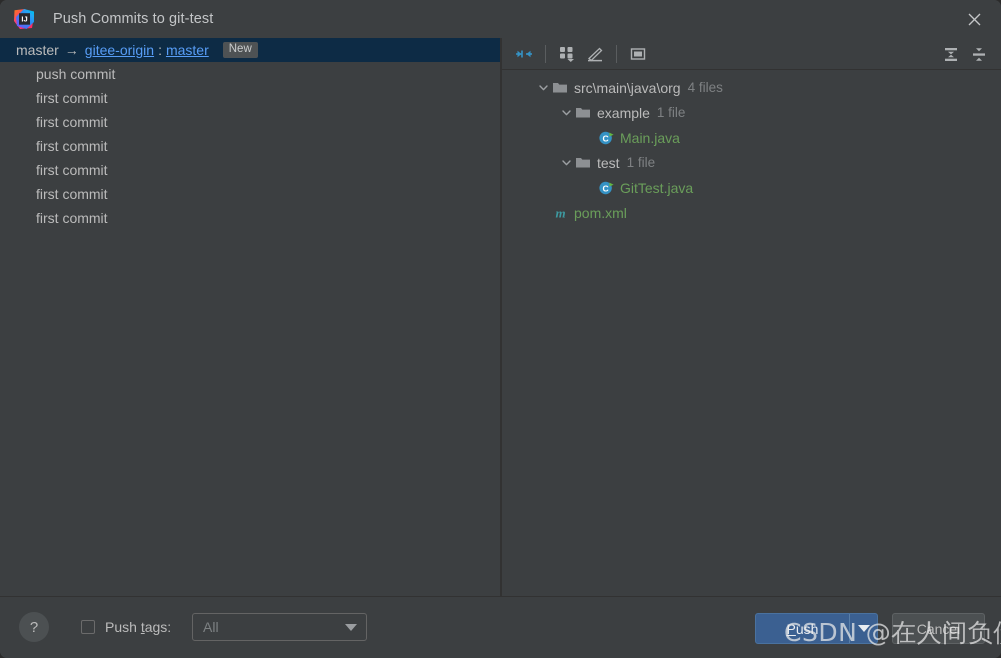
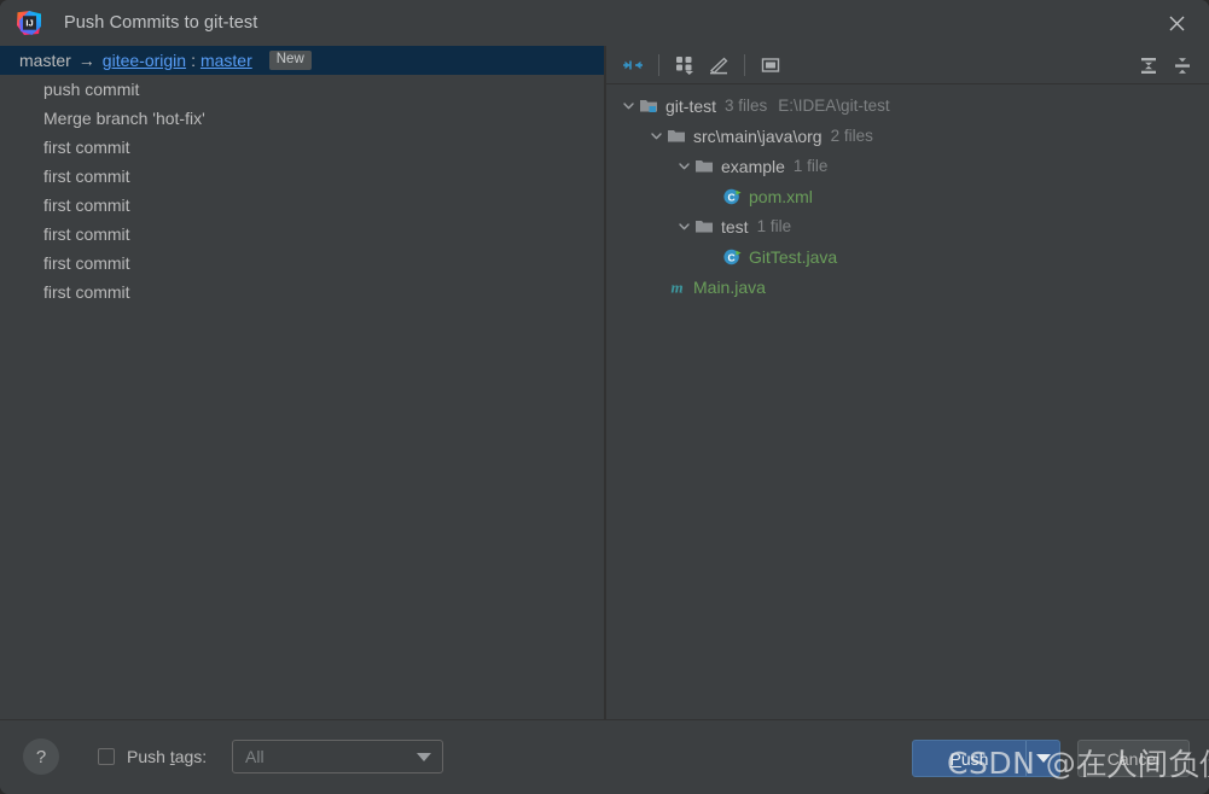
  IJ
  Push Commits to git-test
  master
  →
  gitee-origin
  :
  master
  New
  push commit
+ Merge branch 'hot-fix'
  first commit
  first commit
  first commit
  first commit
  first commit
  first commit
+ git-test
+ 3 files
+ E:\IDEA\git-test
  src\main\java\org
- 4 files
+ 2 files
  example
  1 file
  C
- Main.java
+ pom.xml
  test
  1 file
  C
  GitTest.java
  m
- pom.xml
+ Main.java
  ?
  Push tags:
  All
  Push
  Cancel
  CSDN @在人间负
